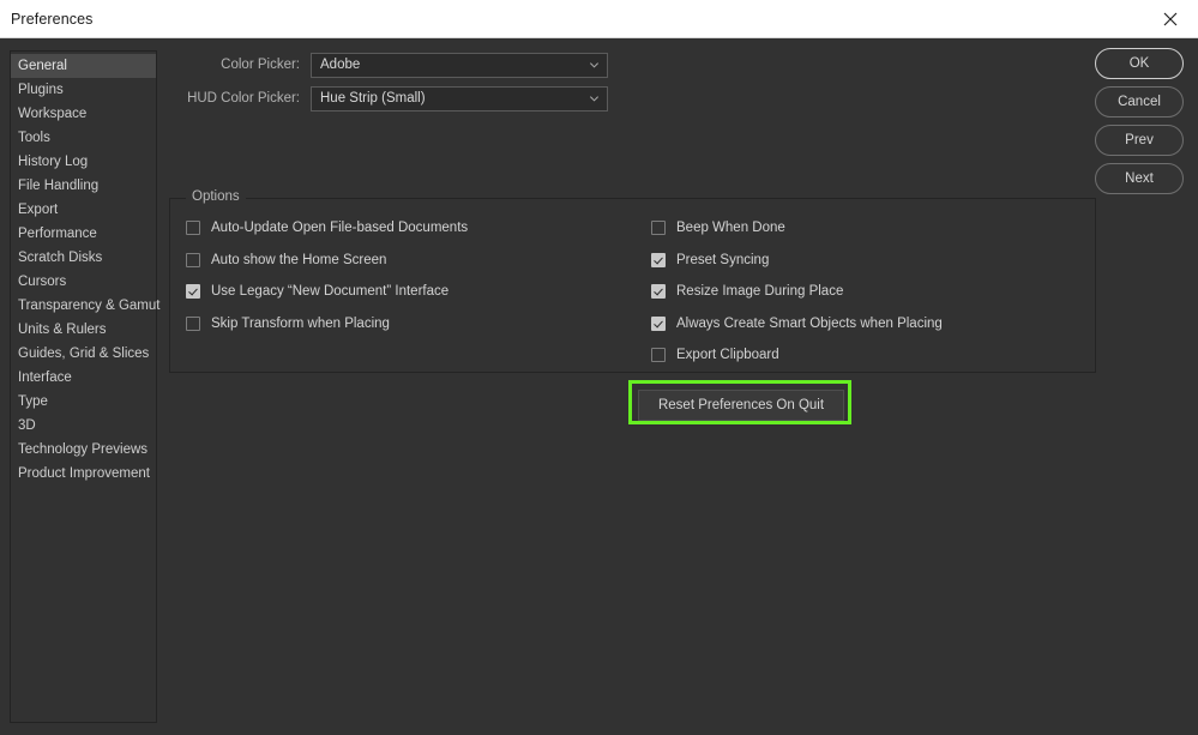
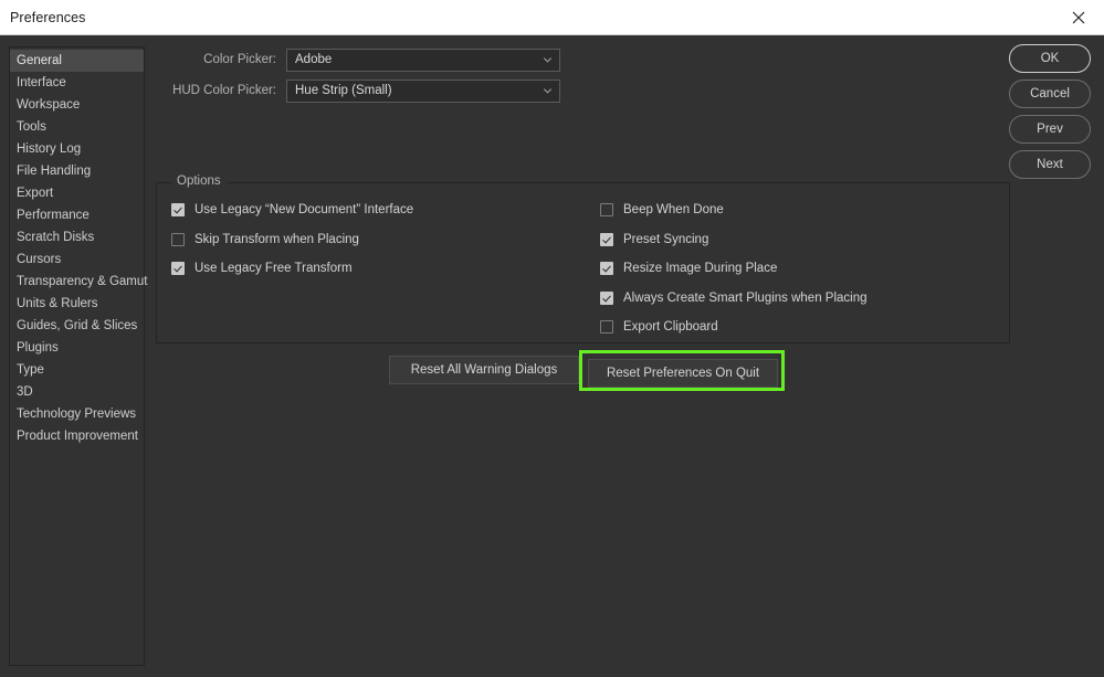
  Preferences
  General
- Plugins
+ Interface
  Workspace
  Tools
  History Log
  File Handling
  Export
  Performance
  Scratch Disks
  Cursors
  Transparency & Gamut
  Units & Rulers
  Guides, Grid & Slices
- Interface
+ Plugins
  Type
  3D
  Technology Previews
  Product Improvement
  OK
  Cancel
  Prev
  Next
  Color Picker:
  Adobe
  HUD Color Picker:
  Hue Strip (Small)
  Options
- Auto-Update Open File-based Documents
- Auto show the Home Screen
  Use Legacy “New Document” Interface
  Skip Transform when Placing
+ Use Legacy Free Transform
  Beep When Done
  Preset Syncing
  Resize Image During Place
- Always Create Smart Objects when Placing
+ Always Create Smart Plugins when Placing
  Export Clipboard
+ Reset All Warning Dialogs
  Reset Preferences On Quit
